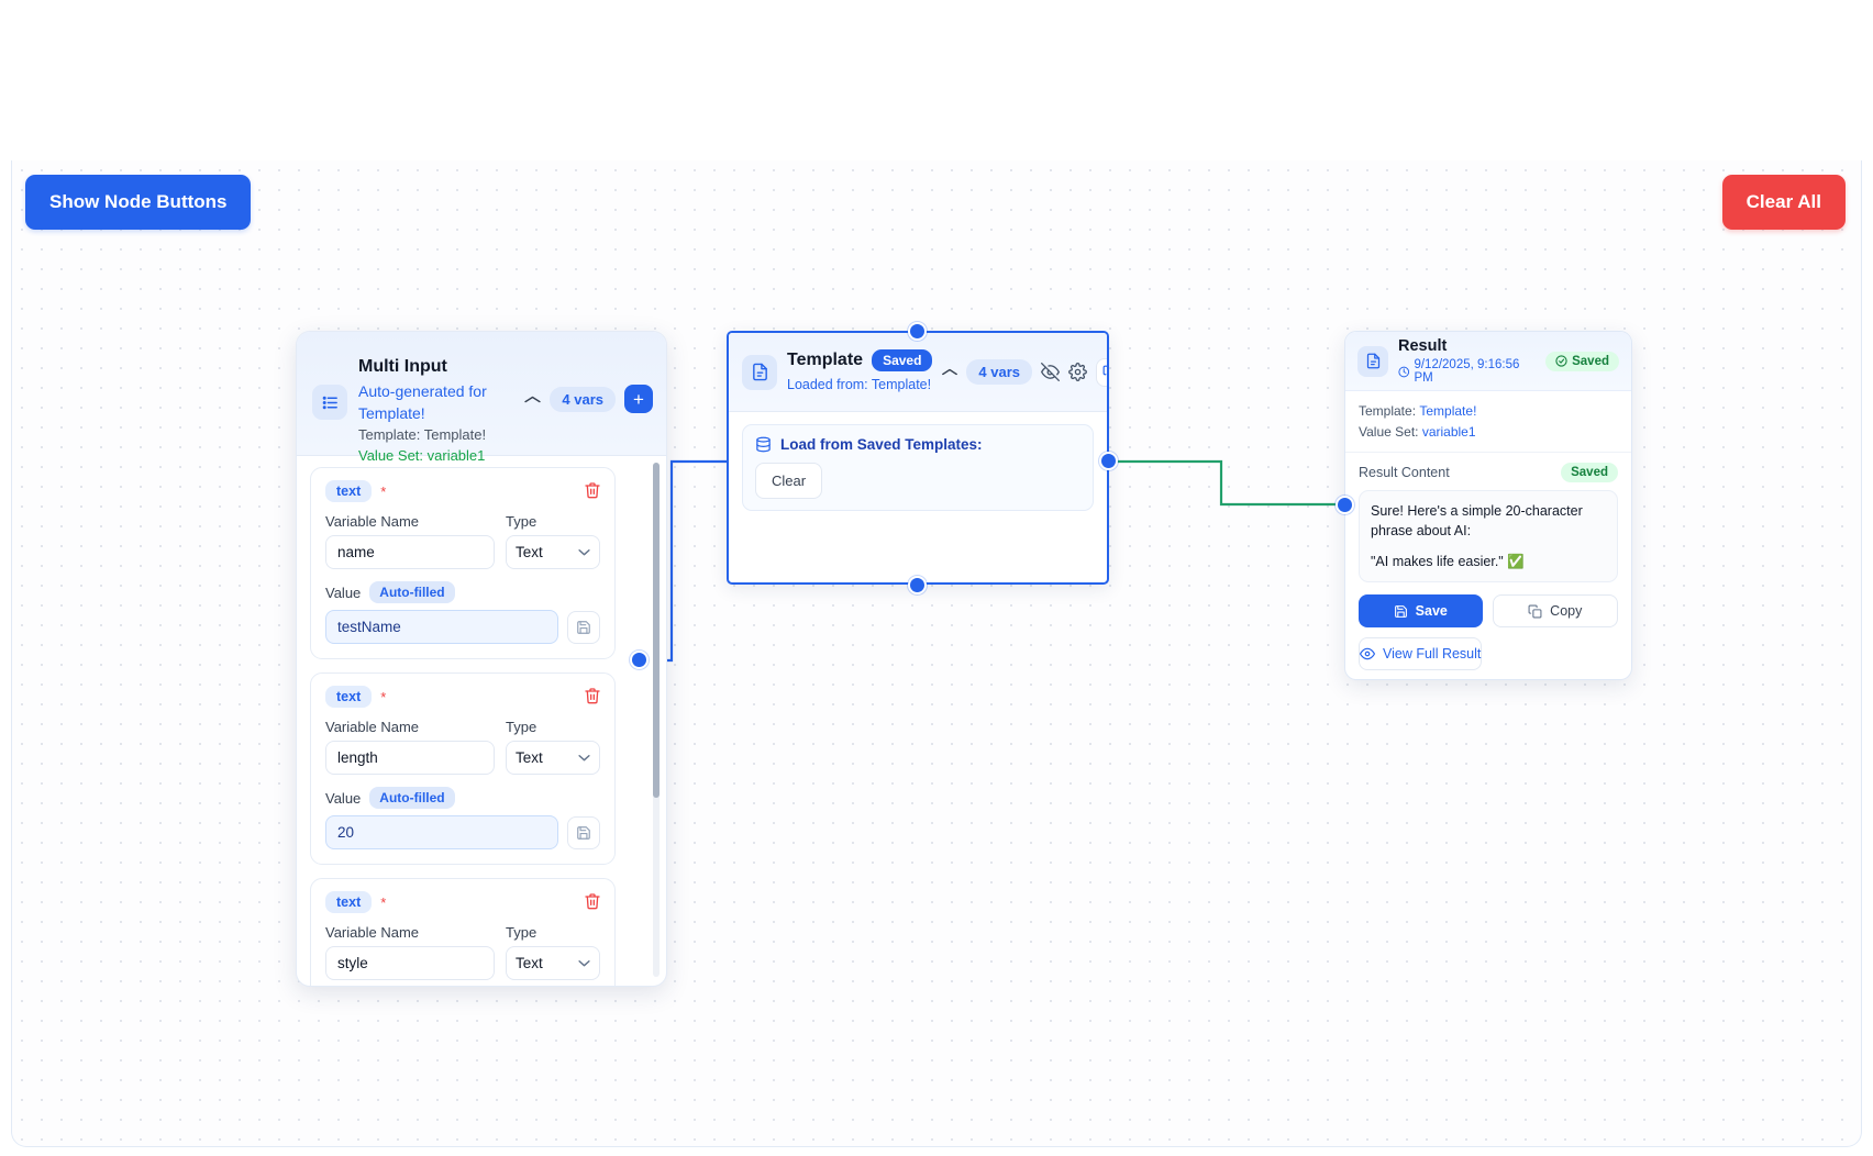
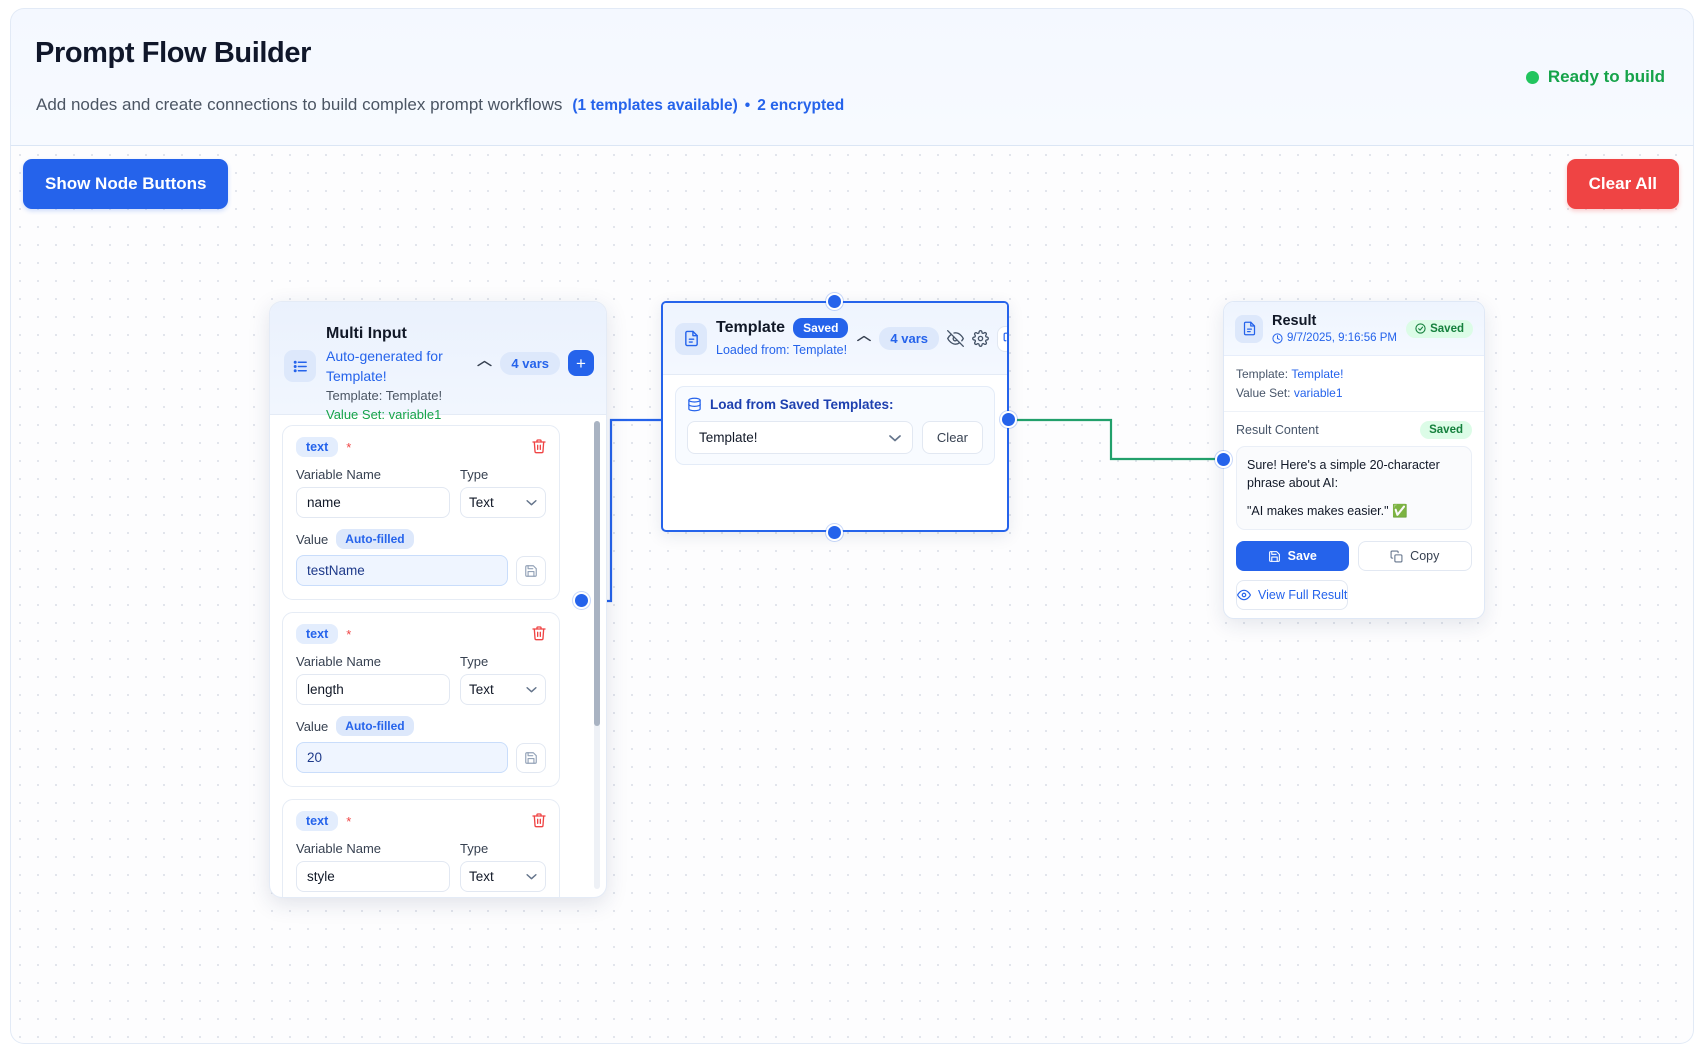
+ Prompt Flow Builder
+ Add nodes and create connections to build complex prompt workflows
+ (1 templates available)
+ •
+ 2 encrypted
+ Ready to build
  Show Node Buttons
  Clear All
  Multi Input
  Auto-generated for Template!
  Template: Template!
  Value Set: variable1
  4 vars
  +
  text
  *
  Variable Name
  name
  Type
  Text
  Value
  Auto-filled
  testName
  text
  *
  Variable Name
  length
  Type
  Text
  Value
  Auto-filled
  20
  text
  *
  Variable Name
  style
  Type
  Text
  Template
  Saved
  Loaded from: Template!
  4 vars
  Load from Saved Templates:
+ Template!
  Clear
  Result
- 9/12/2025, 9:16:56 PM
+ 9/7/2025, 9:16:56 PM
  Saved
  Template: Template!
  Value Set: variable1
  Result Content
  Saved
  Sure! Here's a simple 20-character phrase about AI:
- "AI makes life easier." ✅
+ "AI makes makes easier." ✅
  Save
  Copy
  View Full Result
